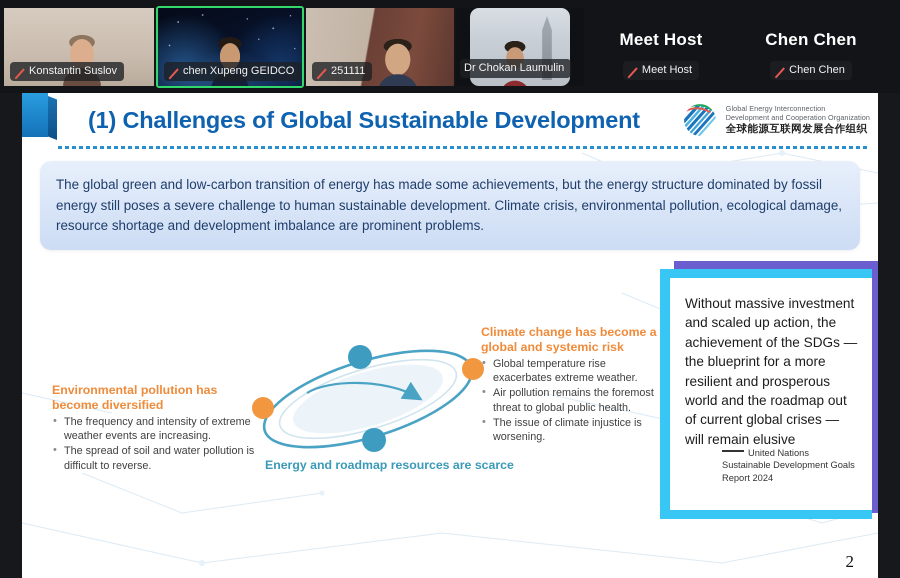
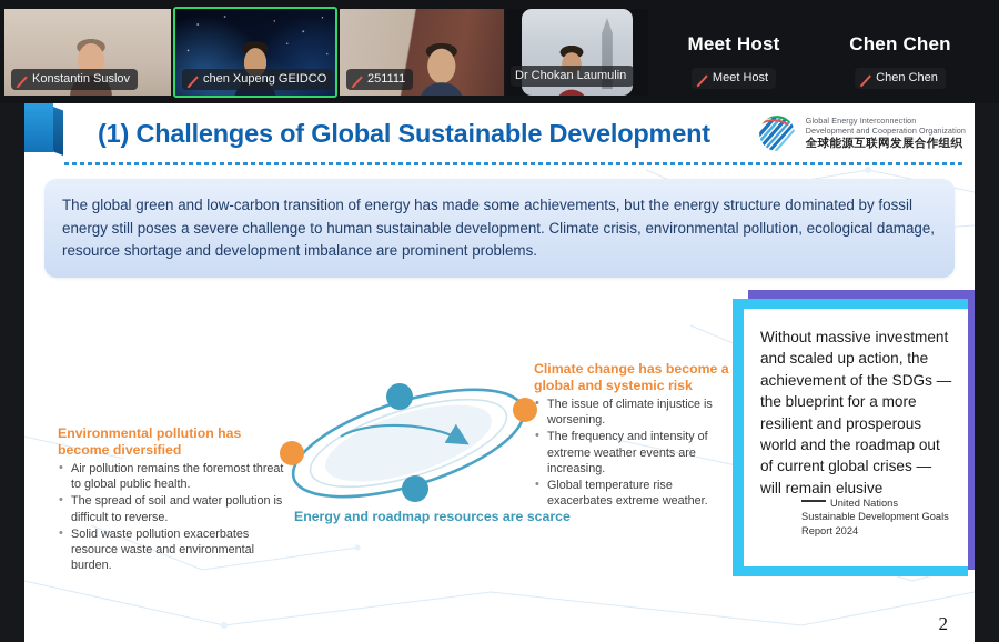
  Konstantin Suslov
  chen Xupeng GEIDCO
  251111
  Dr Chokan Laumulin
  Meet Host
  Meet Host
  Chen Chen
  Chen Chen
  (1) Challenges of Global Sustainable Development
  Global Energy Interconnection
  Development and Cooperation Organization
  全球能源互联网发展合作组织
  The global green and low-carbon transition of energy has made some achievements, but the energy structure dominated by fossil energy still poses a severe challenge to human sustainable development. Climate crisis, environmental pollution, ecological damage, resource shortage and development imbalance are prominent problems.
  Climate change has become a global and systemic risk
- Global temperature rise exacerbates extreme weather.
+ The issue of climate injustice is worsening.
- Air pollution remains the foremost threat to global public health.
+ The frequency and intensity of extreme weather events are increasing.
- The issue of climate injustice is worsening.
+ Global temperature rise exacerbates extreme weather.
  Environmental pollution has become diversified
- The frequency and intensity of extreme weather events are increasing.
+ Air pollution remains the foremost threat to global public health.
  The spread of soil and water pollution is difficult to reverse.
+ Solid waste pollution exacerbates resource waste and environmental burden.
  Energy and roadmap resources are scarce
  Without massive investment and scaled up action, the achievement of the SDGs — the blueprint for a more resilient and prosperous world and the roadmap out of current global crises — will remain elusive
  United Nations Sustainable Development Goals Report 2024
  2
